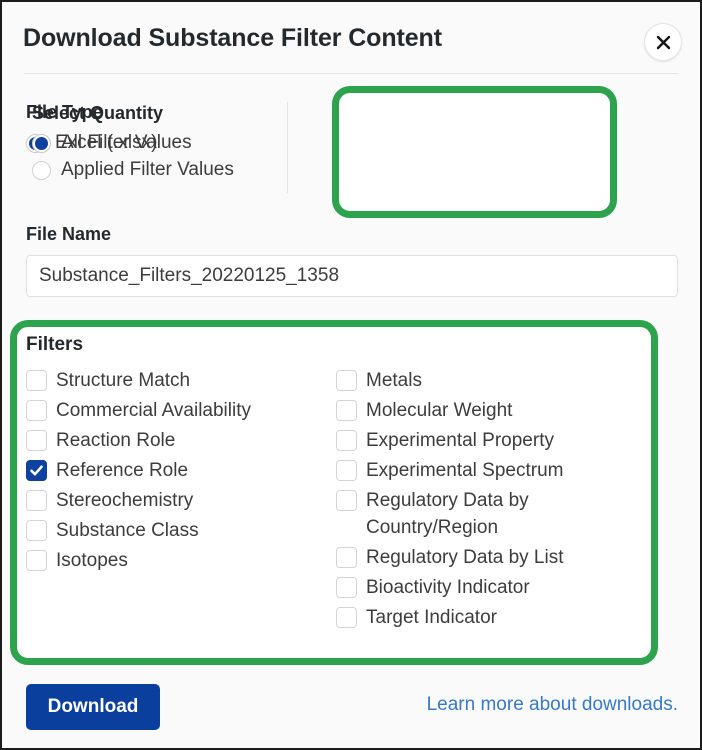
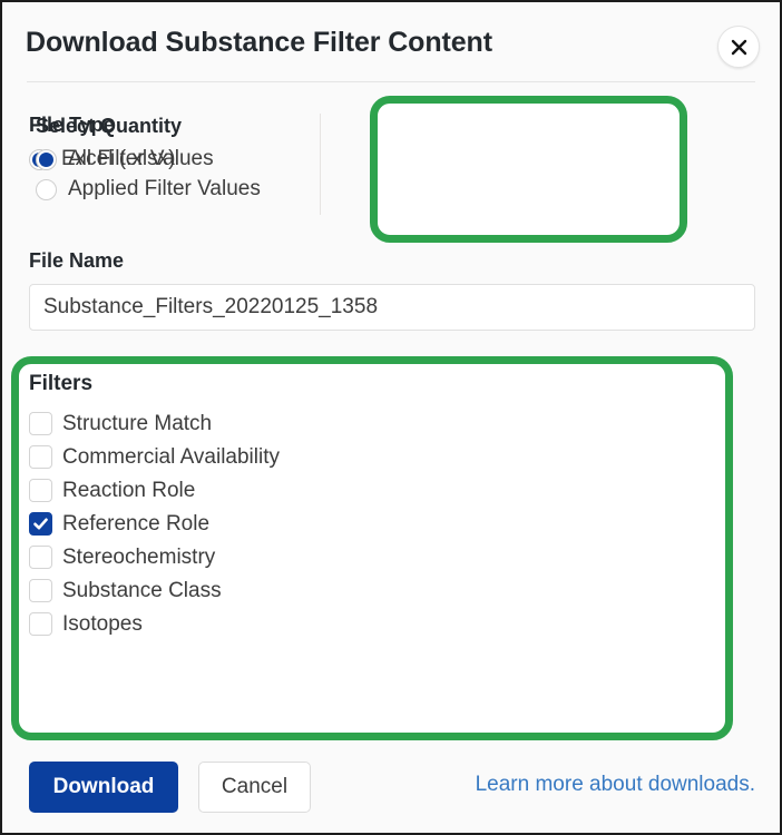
  Download Substance Filter Content
  File Type
  Excel (.xlsx)
  Select Quantity
  All Filter Values
  Applied Filter Values
  File Name
  Substance_Filters_20220125_1358
  Filters
  Structure Match
  Commercial Availability
  Reaction Role
  Reference Role
  Stereochemistry
  Substance Class
  Isotopes
- Metals
- Molecular Weight
- Experimental Property
- Experimental Spectrum
- Regulatory Data by Country/Region
- Regulatory Data by List
- Bioactivity Indicator
- Target Indicator
  Download
+ Cancel
  Learn more about downloads.
